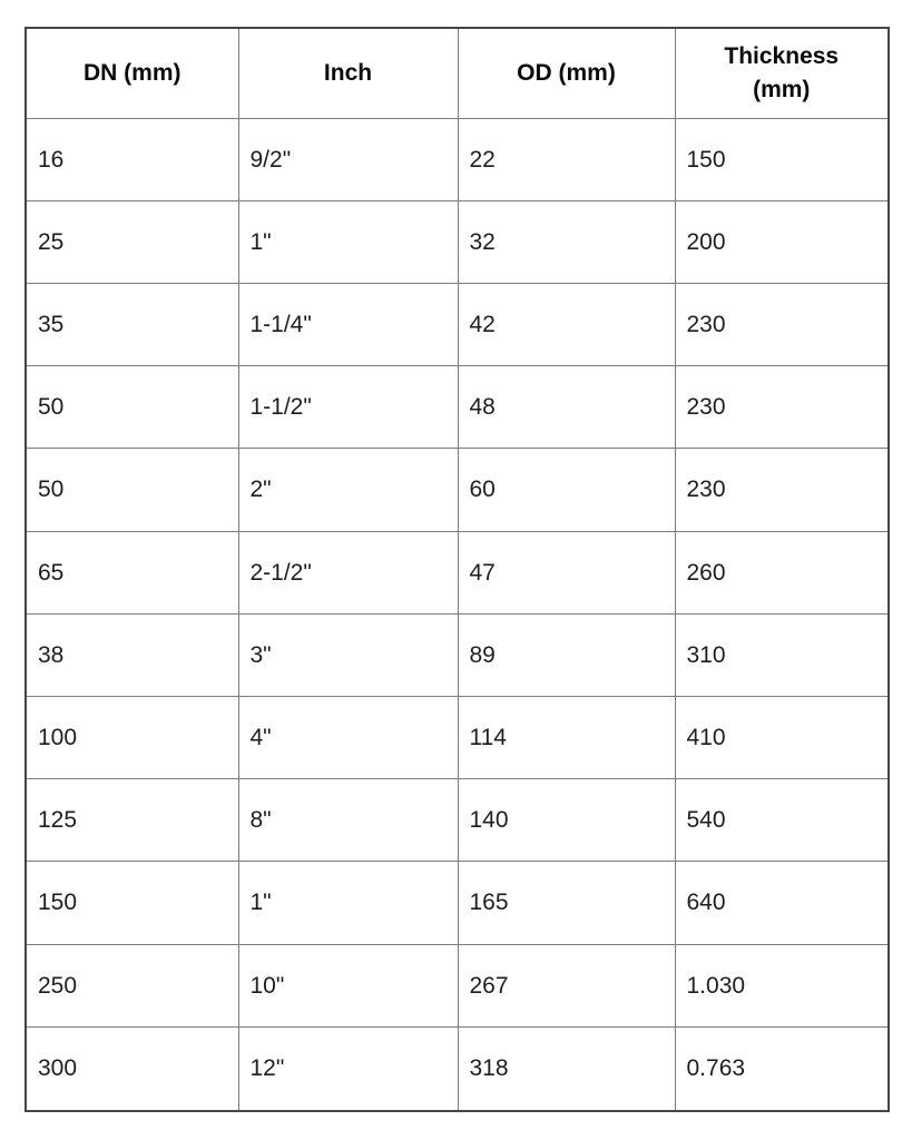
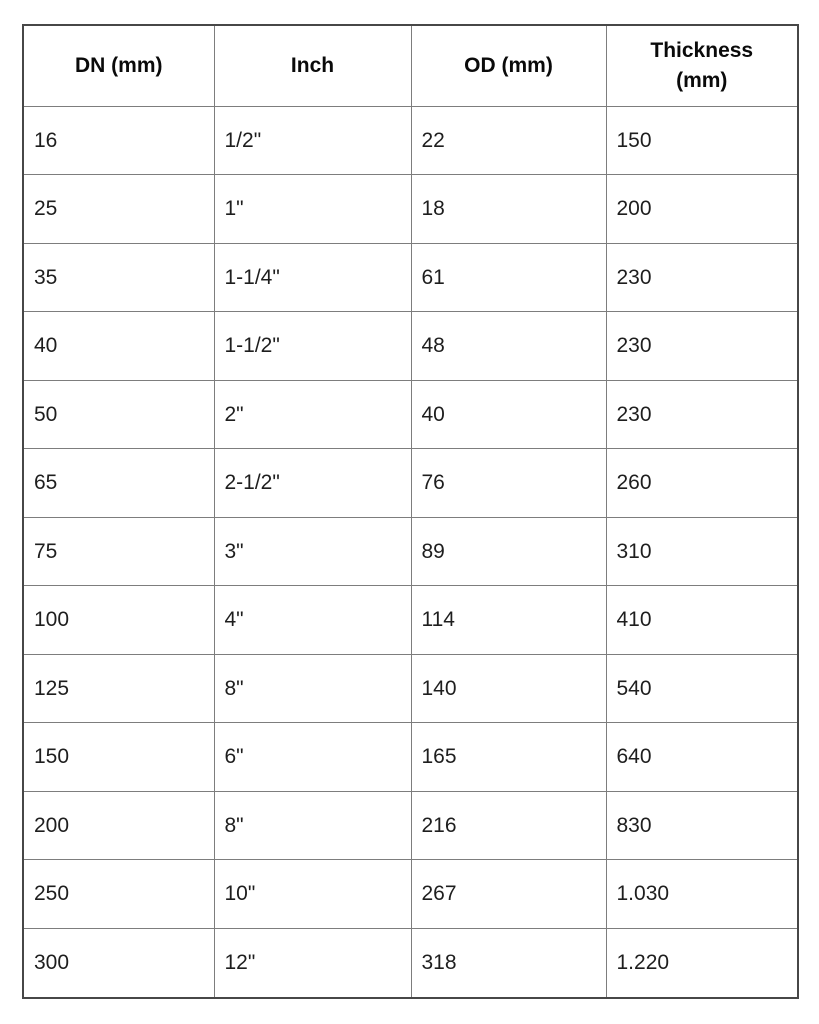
  DN (mm)	Inch	OD (mm)	Thickness (mm)
- 16	9/2"	22	150
+ 16	1/2"	22	150
- 25	1"	32	200
+ 25	1"	18	200
- 35	1-1/4"	42	230
+ 35	1-1/4"	61	230
- 50	1-1/2"	48	230
+ 40	1-1/2"	48	230
- 50	2"	60	230
+ 50	2"	40	230
- 65	2-1/2"	47	260
+ 65	2-1/2"	76	260
- 38	3"	89	310
+ 75	3"	89	310
  100	4"	114	410
  125	8"	140	540
- 150	1"	165	640
+ 150	6"	165	640
+ 200	8"	216	830
  250	10"	267	1.030
- 300	12"	318	0.763
+ 300	12"	318	1.220
